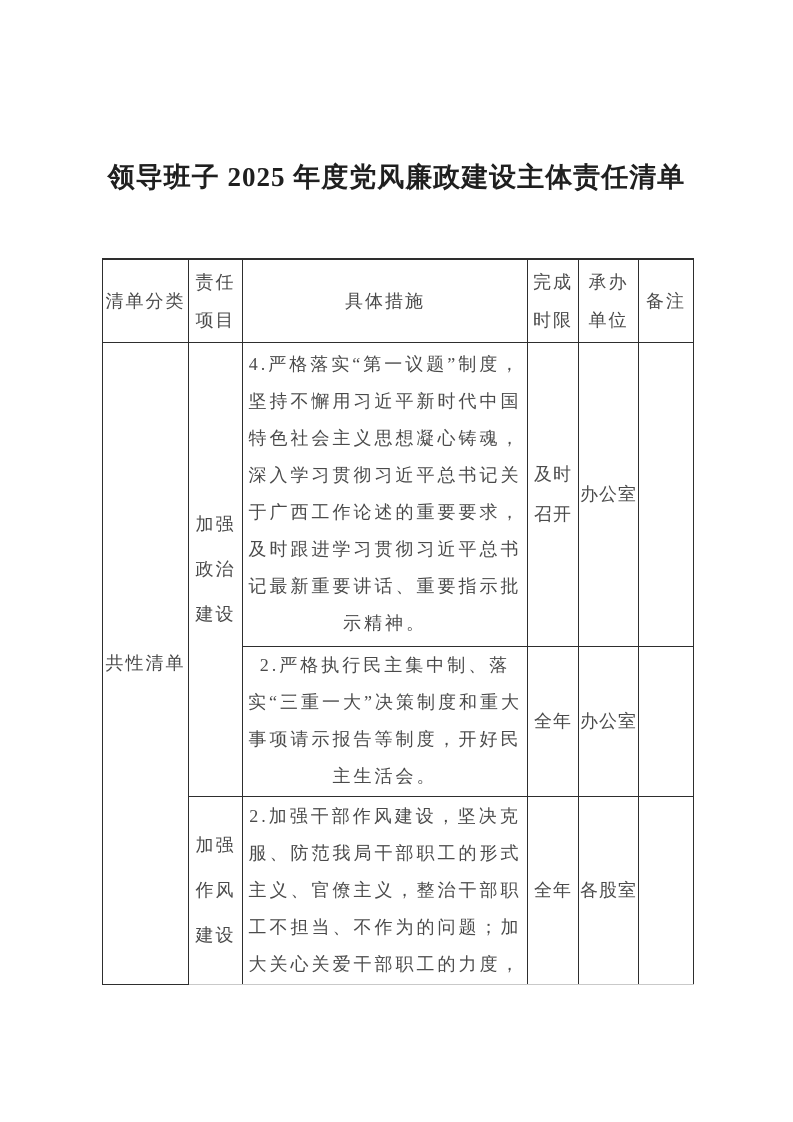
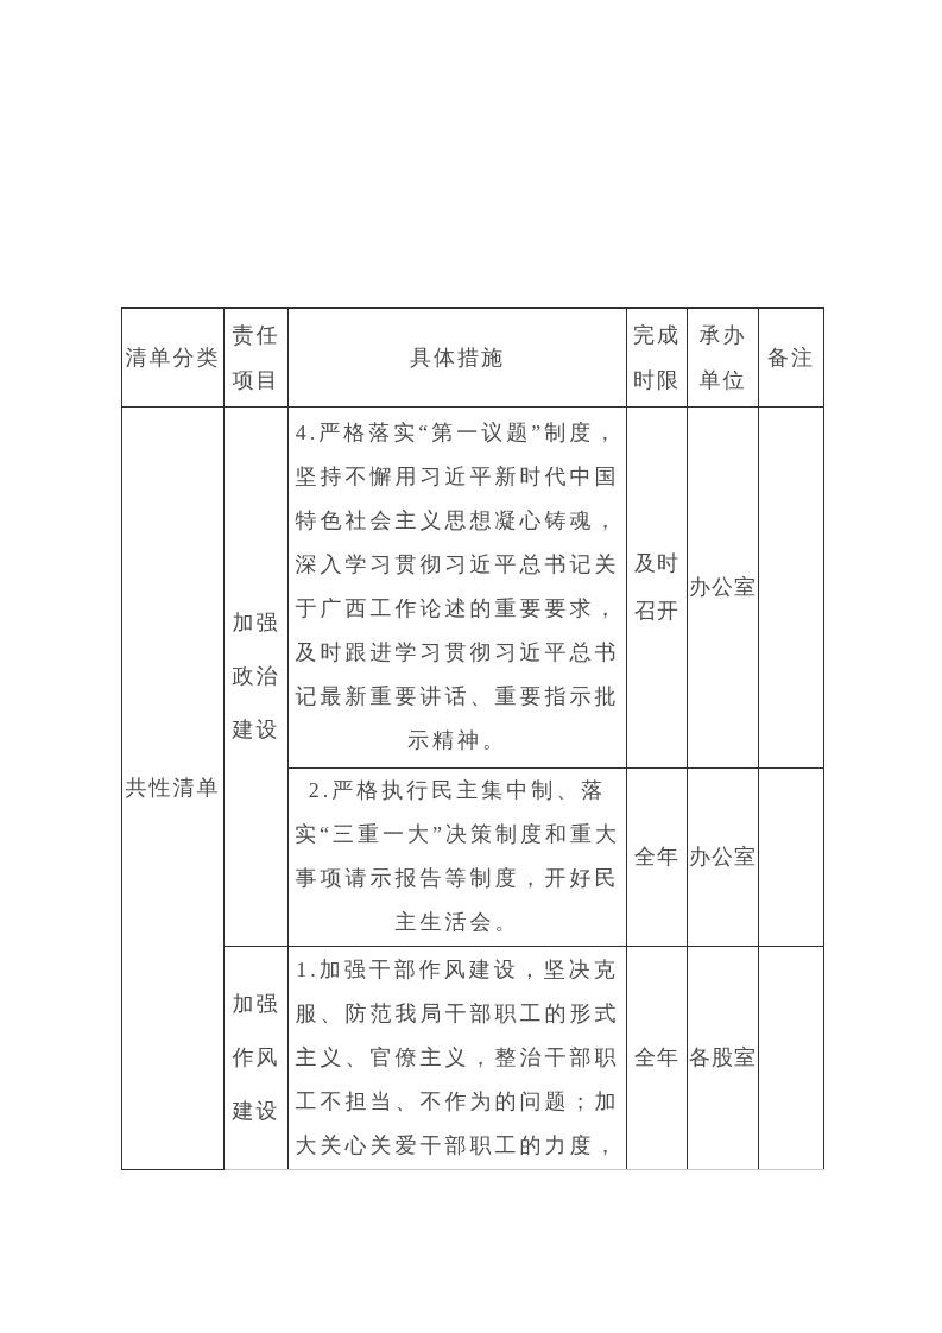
- 领导班子 2025 年度党风廉政建设主体责任清单
  清单分类	责任项目	具体措施	完成时限	承办单位	备注
  共性清单	加强政治建设	4.严格落实“第一议题”制度，坚持不懈用习近平新时代中国特色社会主义思想凝心铸魂，深入学习贯彻习近平总书记关于广西工作论述的重要要求，及时跟进学习贯彻习近平总书记最新重要讲话、重要指示批示精神。	及时召开	办公室
  2.严格执行民主集中制、落实“三重一大”决策制度和重大事项请示报告等制度，开好民主生活会。	全年	办公室
- 加强作风建设	2.加强干部作风建设，坚决克服、防范我局干部职工的形式主义、官僚主义，整治干部职工不担当、不作为的问题；加大关心关爱干部职工的力度，	全年	各股室
+ 加强作风建设	1.加强干部作风建设，坚决克服、防范我局干部职工的形式主义、官僚主义，整治干部职工不担当、不作为的问题；加大关心关爱干部职工的力度，	全年	各股室
